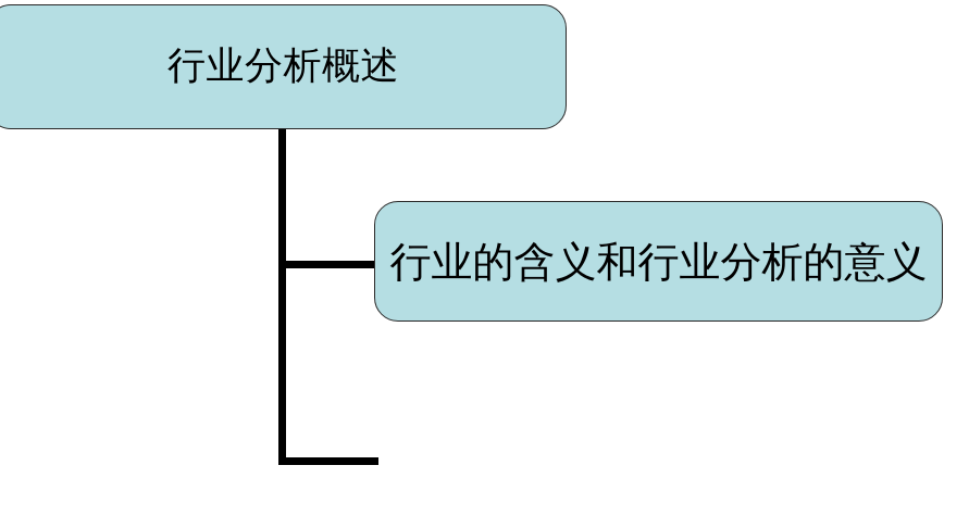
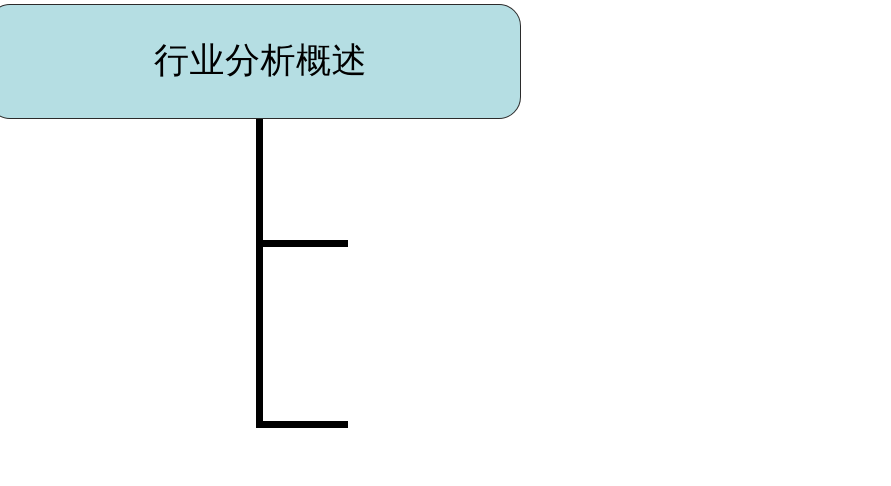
  行业分析概述
- 行业的含义和行业分析的意义
